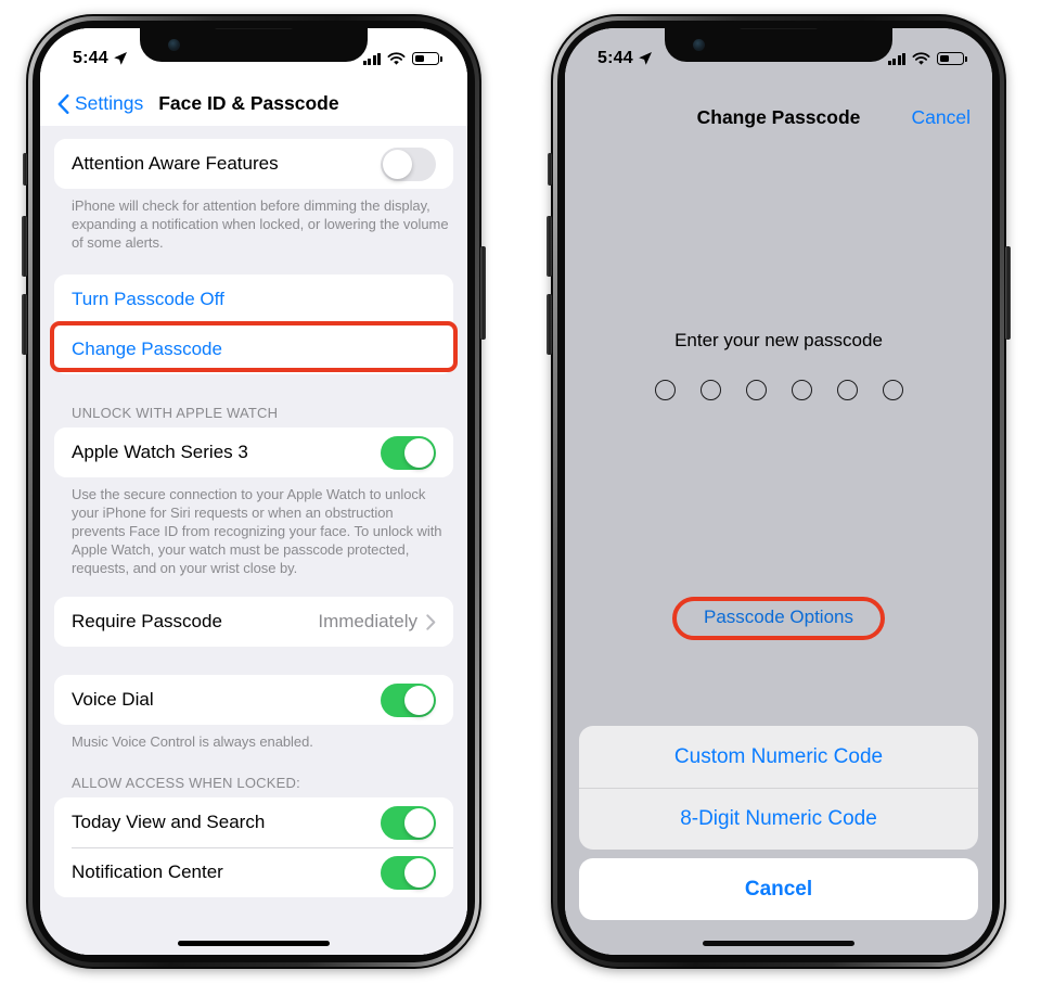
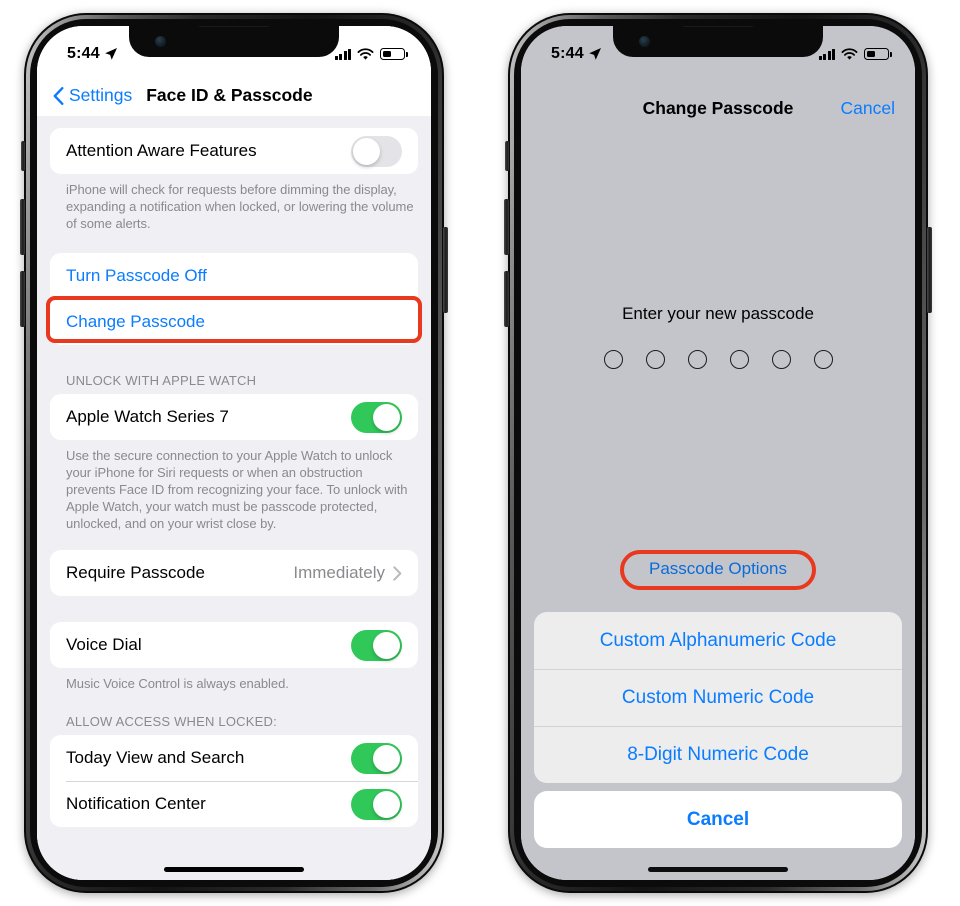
  5:44
  Settings
  Face ID & Passcode
  Attention Aware Features
- iPhone will check for attention before dimming the display, expanding a notification when locked, or lowering the volume of some alerts.
+ iPhone will check for requests before dimming the display, expanding a notification when locked, or lowering the volume of some alerts.
  Turn Passcode Off
  Change Passcode
  UNLOCK WITH APPLE WATCH
- Apple Watch Series 3
+ Apple Watch Series 7
- Use the secure connection to your Apple Watch to unlock your iPhone for Siri requests or when an obstruction prevents Face ID from recognizing your face. To unlock with Apple Watch, your watch must be passcode protected, requests, and on your wrist close by.
+ Use the secure connection to your Apple Watch to unlock your iPhone for Siri requests or when an obstruction prevents Face ID from recognizing your face. To unlock with Apple Watch, your watch must be passcode protected, unlocked, and on your wrist close by.
  Require Passcode
  Immediately
  Voice Dial
  Music Voice Control is always enabled.
  ALLOW ACCESS WHEN LOCKED:
  Today View and Search
  Notification Center
  5:44
  Change Passcode
  Cancel
  Enter your new passcode
  Passcode Options
+ Custom Alphanumeric Code
  Custom Numeric Code
  8-Digit Numeric Code
  Cancel
